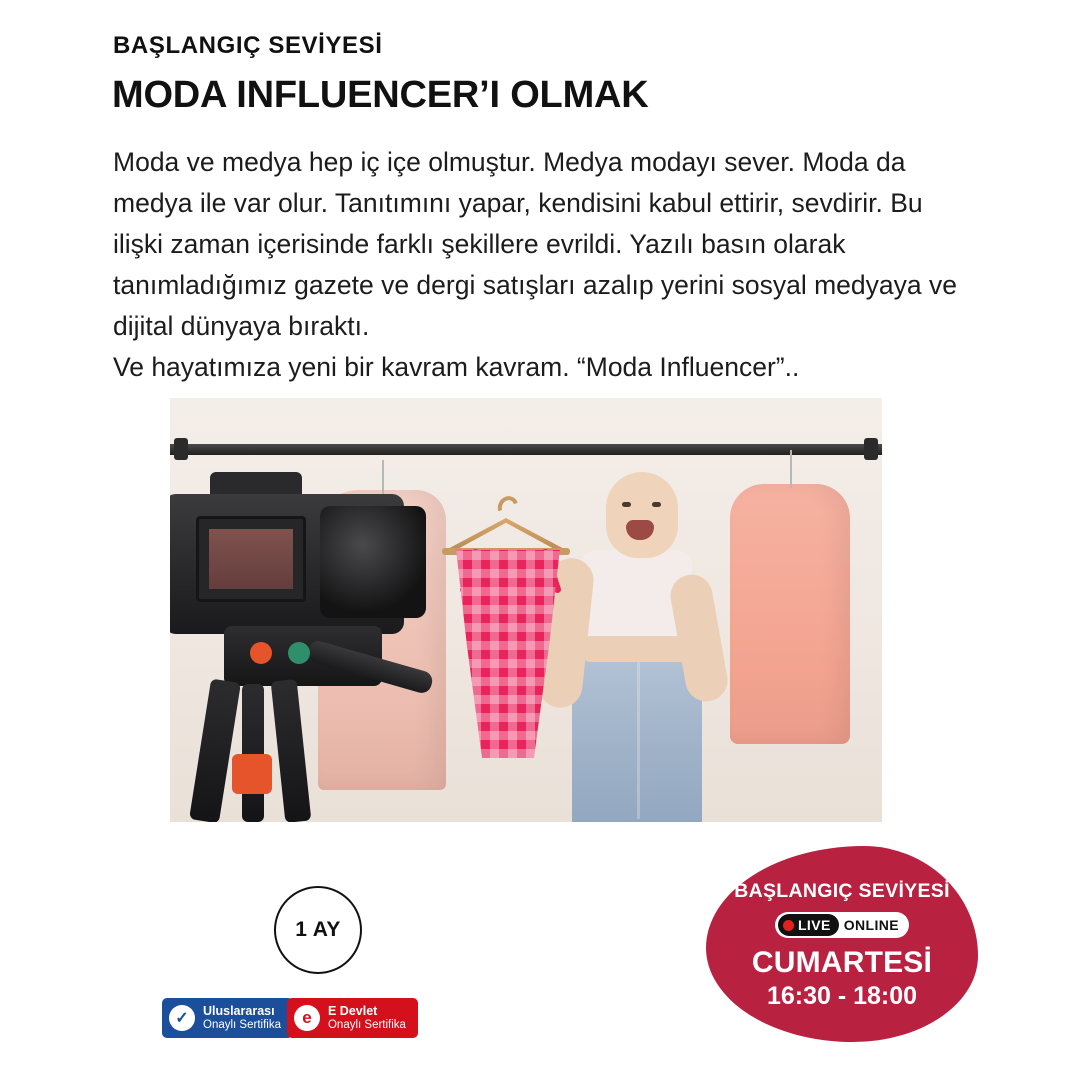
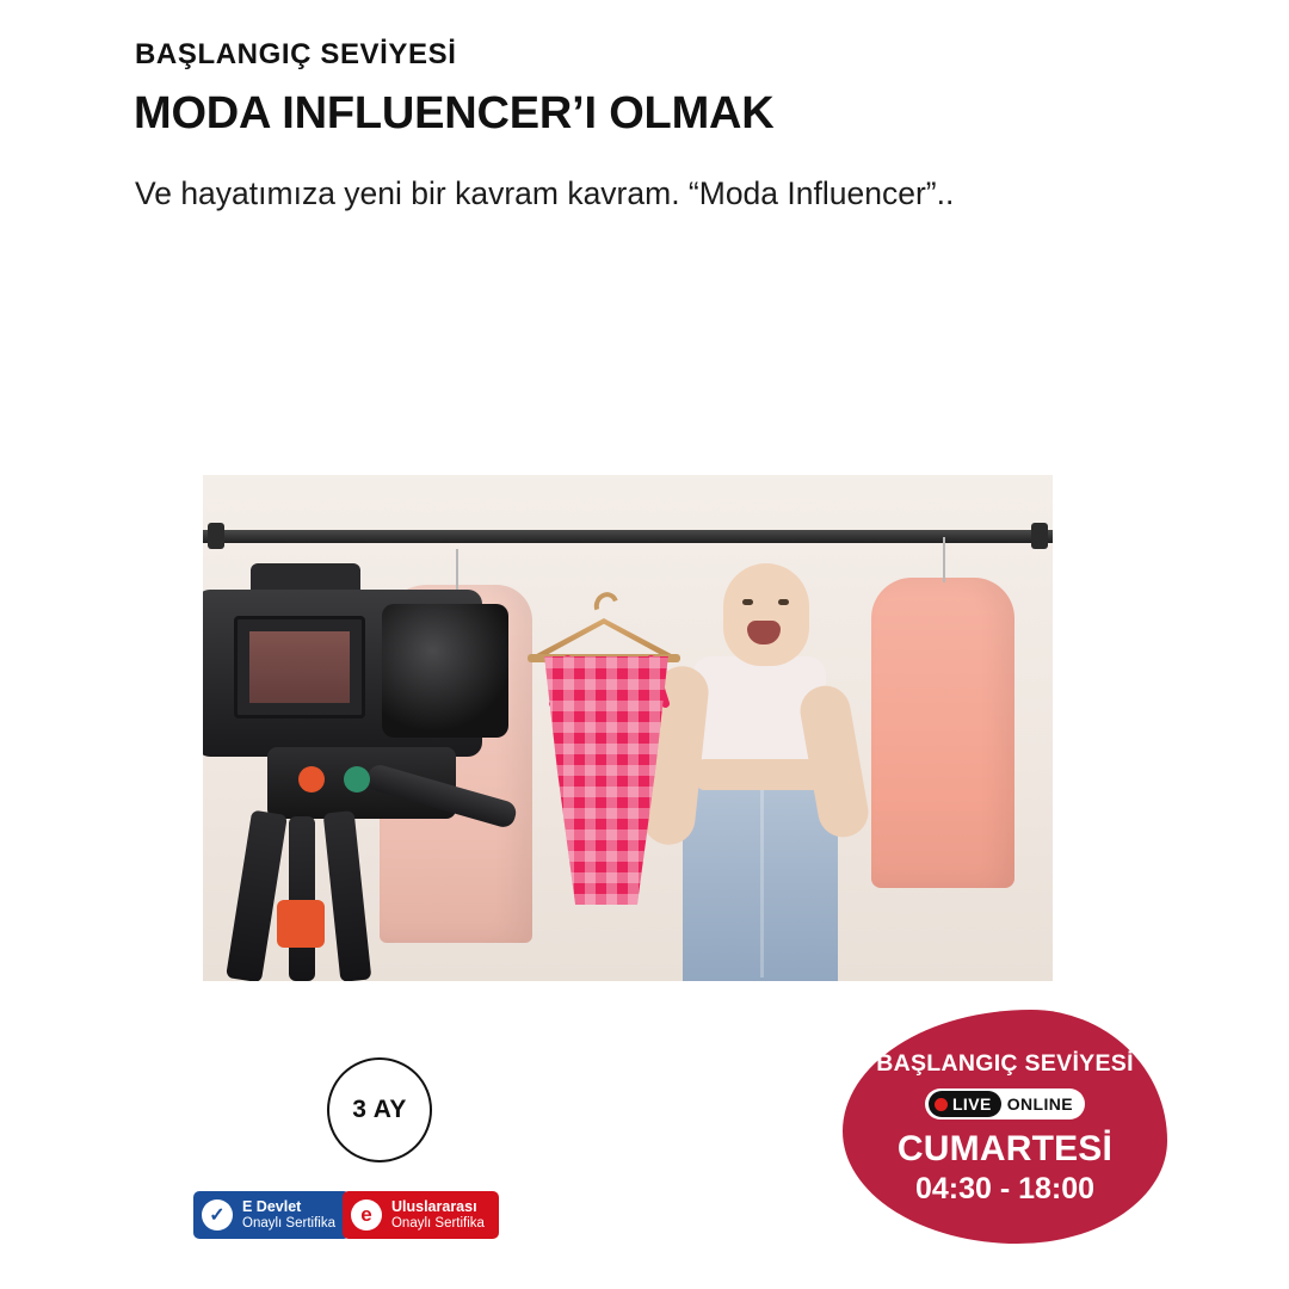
  BAŞLANGIÇ SEVİYESİ
  MODA INFLUENCER’I OLMAK
- Moda ve medya hep iç içe olmuştur. Medya modayı sever. Moda da medya ile var olur. Tanıtımını yapar, kendisini kabul ettirir, sevdirir. Bu ilişki zaman içerisinde farklı şekillere evrildi. Yazılı basın olarak tanımladığımız gazete ve dergi satışları azalıp yerini sosyal medyaya ve dijital dünyaya bıraktı.
  Ve hayatımıza yeni bir kavram kavram. “Moda Influencer”..
- 1 AY
+ 3 AY
  ✓
- Uluslararası
+ E Devlet
  Onaylı Sertifika
  e
- E Devlet
+ Uluslararası
  Onaylı Sertifika
  BAŞLANGIÇ SEVİYESİ
  LIVE
  ONLINE
  CUMARTESİ
- 16:30 - 18:00
+ 04:30 - 18:00
